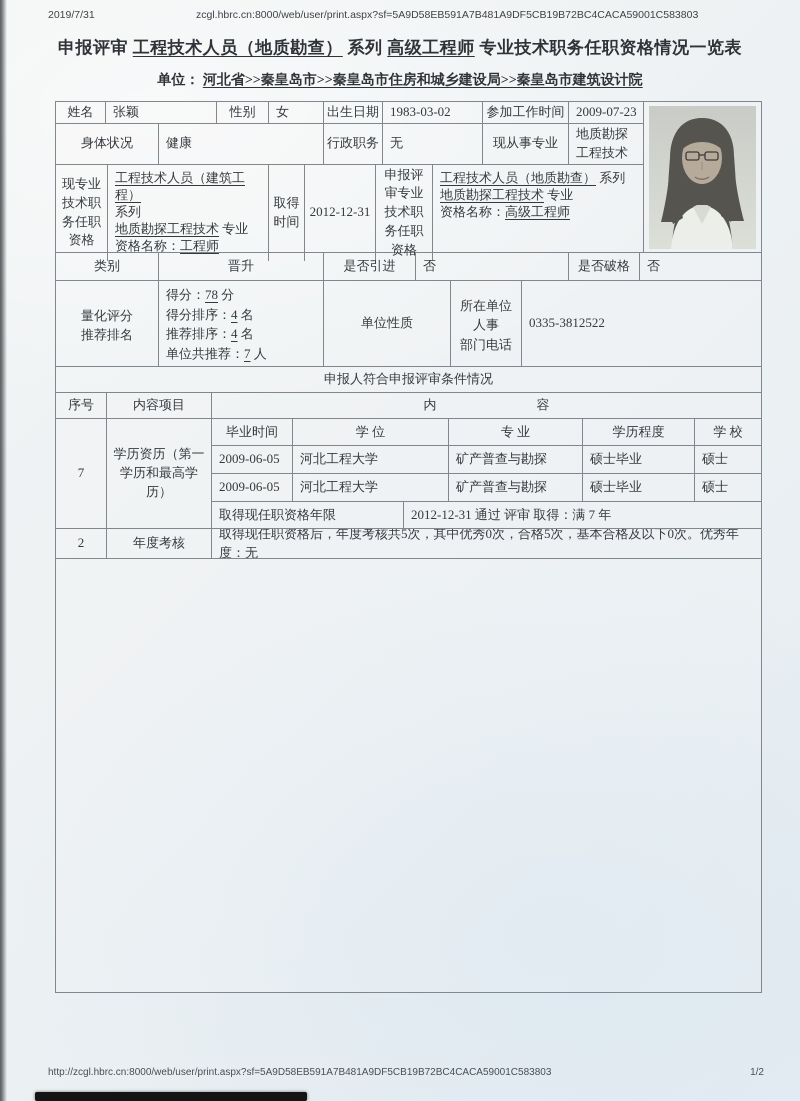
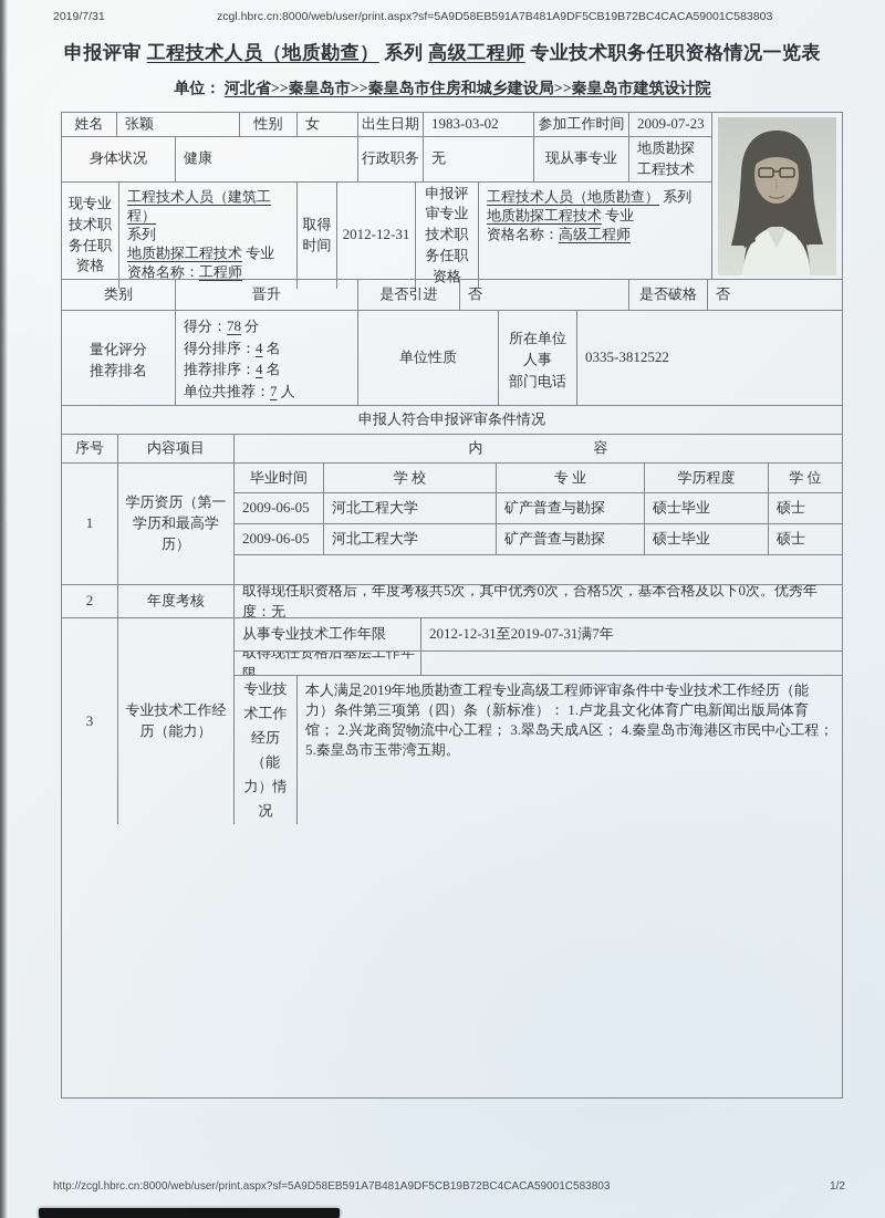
  2019/7/31
  zcgl.hbrc.cn:8000/web/user/print.aspx?sf=5A9D58EB591A7B481A9DF5CB19B72BC4CACA59001C583803
  申报评审 工程技术人员（地质勘查） 系列 高级工程师 专业技术职务任职资格情况一览表
  单位： 河北省>>秦皇岛市>>秦皇岛市住房和城乡建设局>>秦皇岛市建筑设计院
  姓名
  张颖
  性别
  女
  出生日期
  1983-03-02
  参加工作时间
  2009-07-23
  身体状况
  健康
  行政职务
  无
  现从事专业
  地质勘探工程技术
  现专业技术职务任职资格
  工程技术人员（建筑工程）
  系列
  地质勘探工程技术 专业
  资格名称：工程师
  取得时间
  2012-12-31
  申报评审专业技术职务任职资格
  工程技术人员（地质勘查） 系列
  地质勘探工程技术 专业
  资格名称：高级工程师
  类别
  晋升
  是否引进
  否
  是否破格
  否
  量化评分
  推荐排名
  得分：78 分
  得分排序：4 名
  推荐排序：4 名
  单位共推荐：7 人
  单位性质
  所在单位人事
  部门电话
  0335-3812522
  申报人符合申报评审条件情况
  序号
  内容项目
  内
  容
- 7
+ 1
  学历资历（第一学历和最高学历）
  毕业时间
- 学 位
+ 学 校
  专 业
  学历程度
- 学 校
+ 学 位
  2009-06-05
  河北工程大学
  矿产普查与勘探
  硕士毕业
  硕士
  2009-06-05
  河北工程大学
  矿产普查与勘探
  硕士毕业
  硕士
- 取得现任职资格年限
- 2012-12-31 通过 评审 取得：满 7 年
  2
  年度考核
  取得现任职资格后，年度考核共5次，其中优秀0次，合格5次，基本合格及以下0次。优秀年度：无
+ 3
+ 专业技术工作经历（能力）
+ 从事专业技术工作年限
+ 2012-12-31至2019-07-31满7年
+ 取得现任资格后基层工作年限
+ 专业技术工作经历（能力）情况
+ 本人满足2019年地质勘查工程专业高级工程师评审条件中专业技术工作经历（能力）条件第三项第（四）条（新标准）： 1.卢龙县文化体育广电新闻出版局体育馆； 2.兴龙商贸物流中心工程； 3.翠岛天成A区； 4.秦皇岛市海港区市民中心工程； 5.秦皇岛市玉带湾五期。
  http://zcgl.hbrc.cn:8000/web/user/print.aspx?sf=5A9D58EB591A7B481A9DF5CB19B72BC4CACA59001C583803
  1/2
